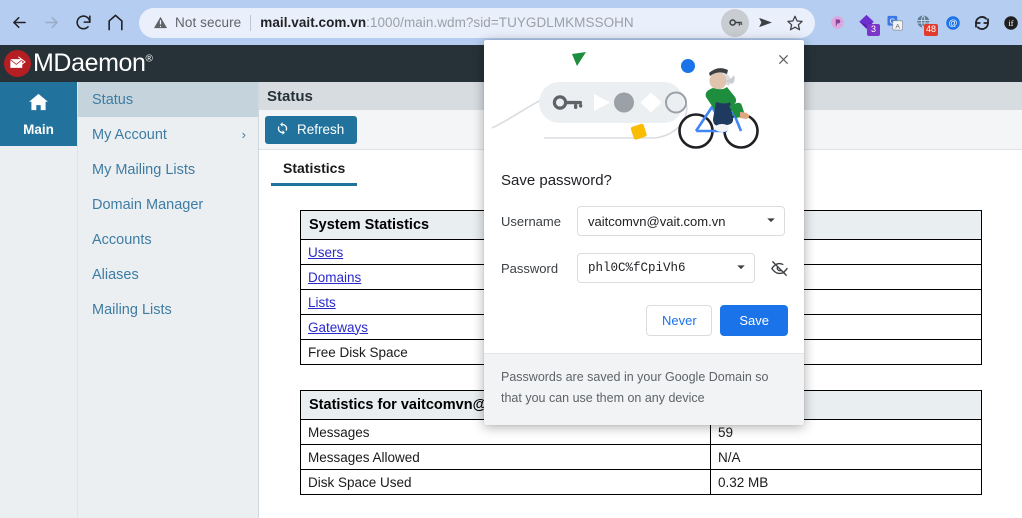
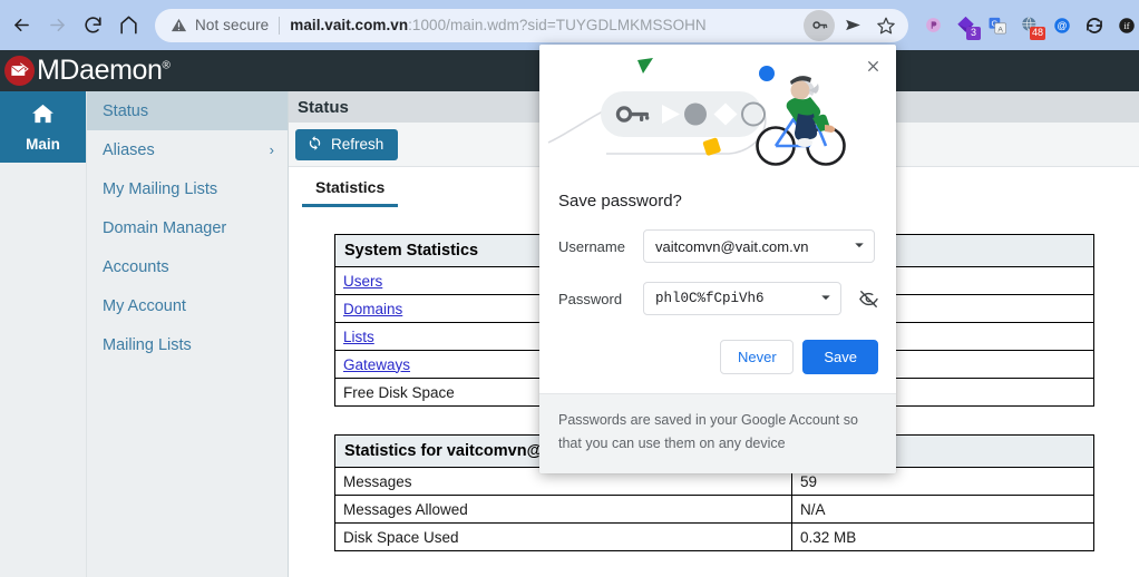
  Not secure
  mail.vait.com.vn:1000/main.wdm?sid=TUYGDLMKMSSOHN
  3
  G
  48
  @
  if
  MDaemon®
  Main
  Status
- My Account
+ Aliases
  ›
  My Mailing Lists
  Domain Manager
  Accounts
- Aliases
+ My Account
  Mailing Lists
  Status
  Refresh
  Statistics
  System Statistics
  Users
  Domains
  Lists
  Gateways
  Free Disk Space
  Statistics for vaitcomvn@
  Messages	59
  Messages Allowed	N/A
  Disk Space Used	0.32 MB
  Save password?
  Username
  vaitcomvn@vait.com.vn
  Password
  phl0C%fCpiVh6
  Never
  Save
- Passwords are saved in your Google Domain so that you can use them on any device
+ Passwords are saved in your Google Account so that you can use them on any device
